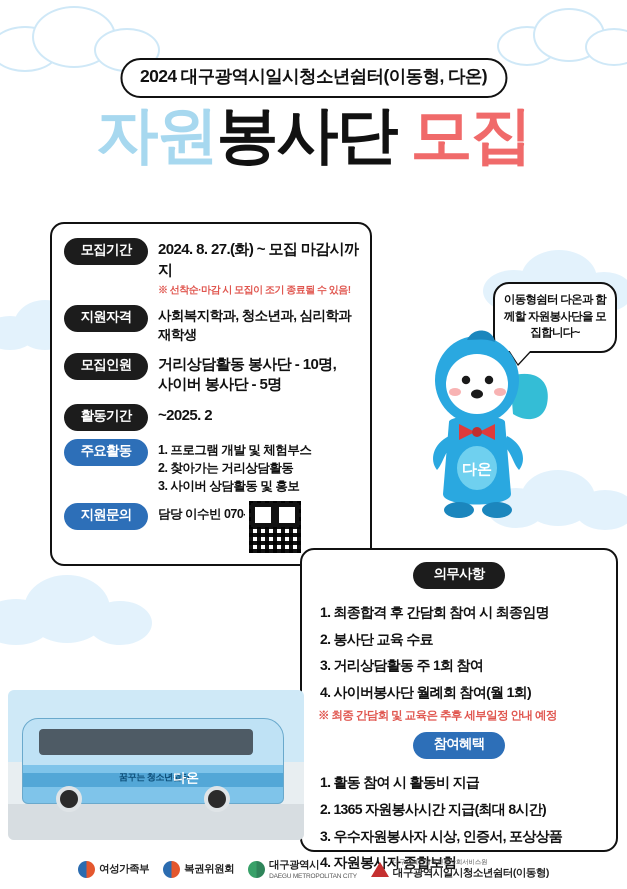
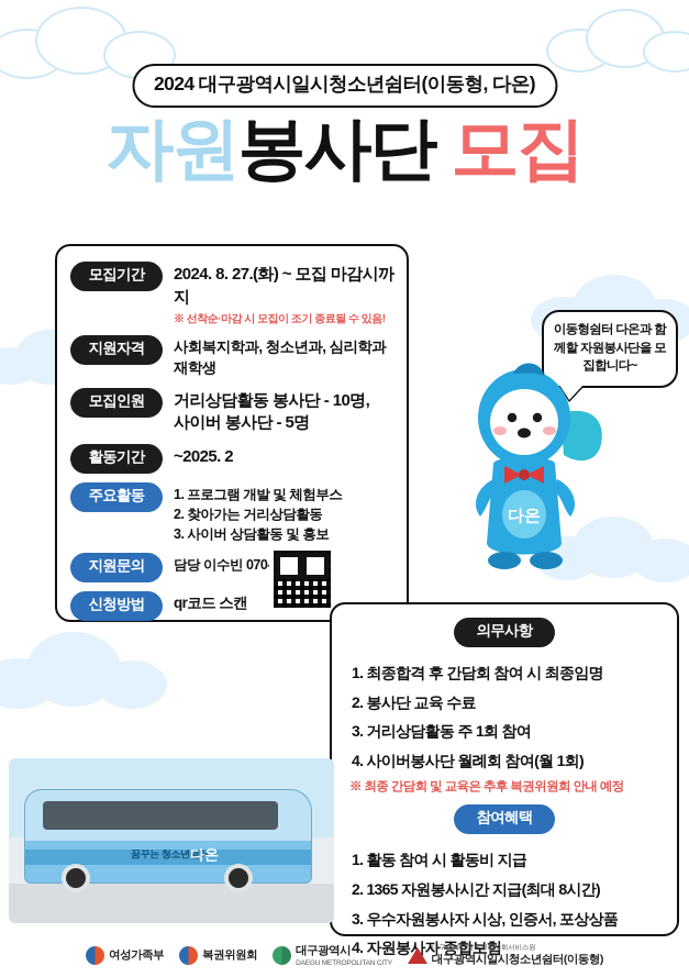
  2024 대구광역시일시청소년쉼터(이동형, 다온)
  자원봉사단 모집
  모집기간
  2024. 8. 27.(화) ~ 모집 마감시까지
  ※ 선착순·마감 시 모집이 조기 종료될 수 있음!
  지원자격
  사회복지학과, 청소년과, 심리학과 재학생
  모집인원
  거리상담활동 봉사단 - 10명,
  사이버 봉사단 - 5명
  활동기간
  ~2025. 2
  주요활동
  1. 프로그램 개발 및 체험부스
  2. 찾아가는 거리상담활동
  3. 사이버 상담활동 및 홍보
  지원문의
+ 신청방법
+ qr코드 스캔
  이동형쉼터 다온과 함께할 자원봉사단을 모집합니다~
  다온
  의무사항
  1. 최종합격 후 간담회 참여 시 최종임명
  2. 봉사단 교육 수료
  3. 거리상담활동 주 1회 참여
  4. 사이버봉사단 월례회 참여(월 1회)
- ※ 최종 간담회 및 교육은 추후 세부일정 안내 예정
+ ※ 최종 간담회 및 교육은 추후 복권위원회 안내 예정
  참여혜택
  1. 활동 참여 시 활동비 지급
  2. 1365 자원봉사시간 지급(최대 8시간)
  3. 우수자원봉사자 시상, 인증서, 포상상품
  4. 자원봉사자 종합보험
  꿈꾸는 청소년쉼터
  다온
  여성가족부
  복권위원회
  대구광역시
  대구광역시일시청소년쉼터(이동형)
